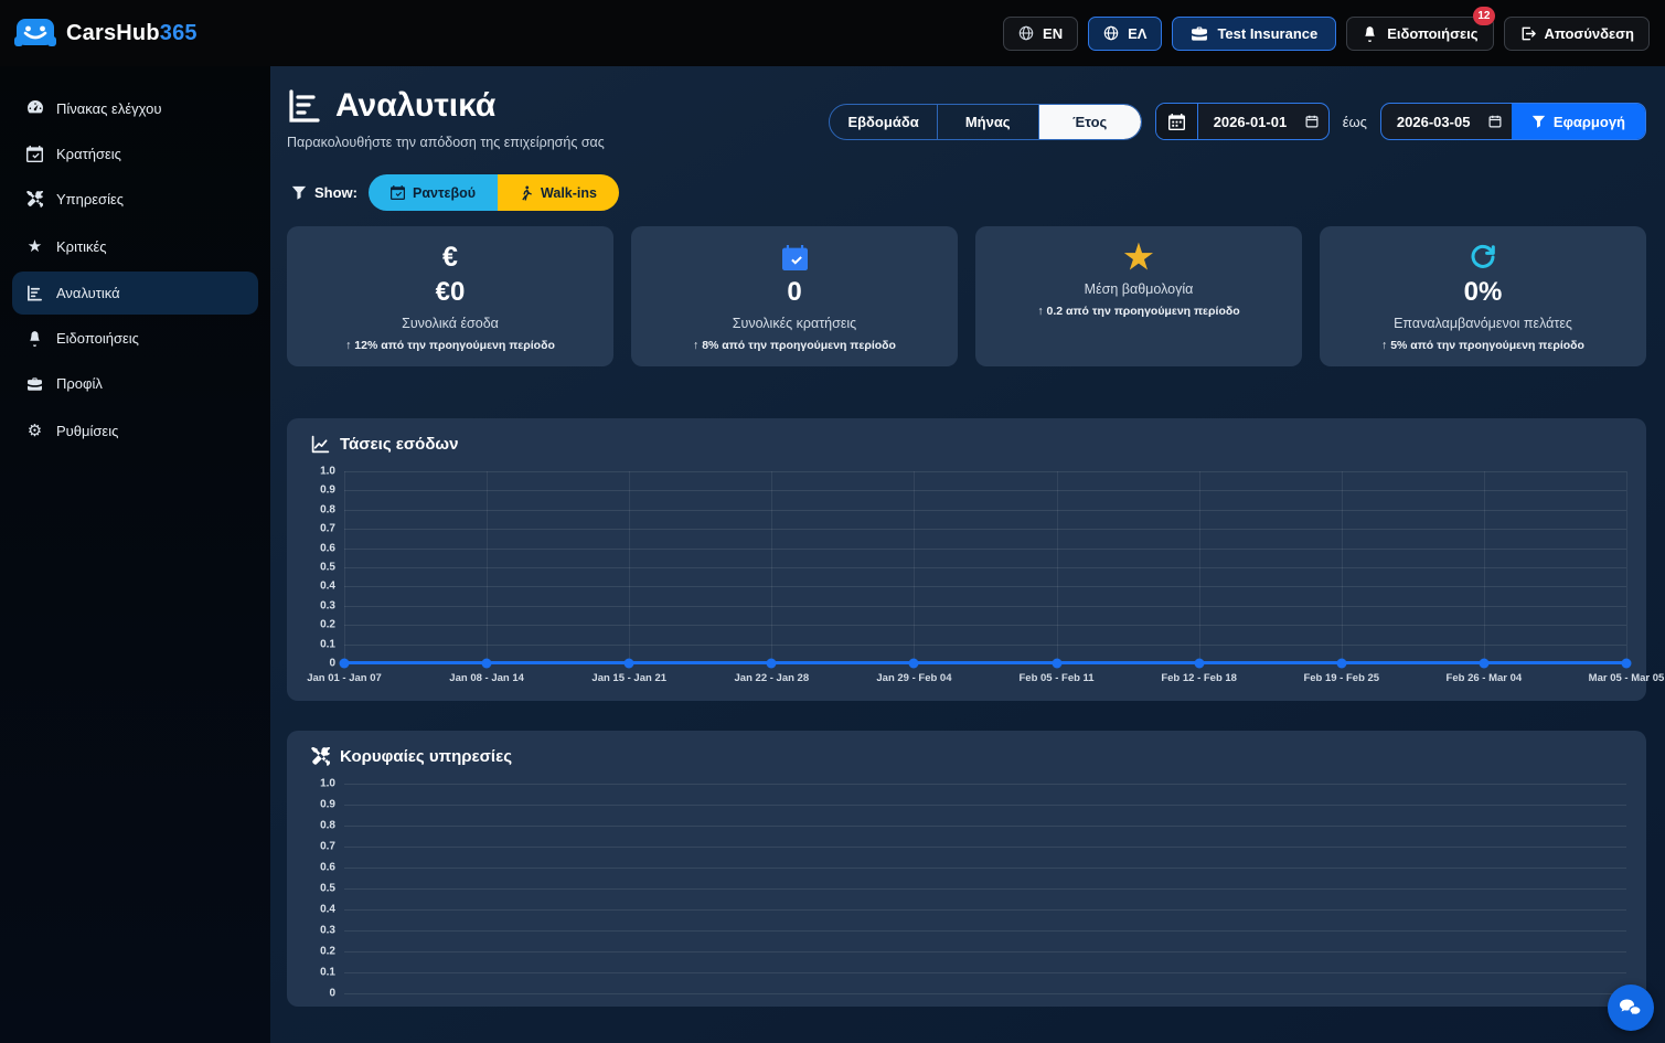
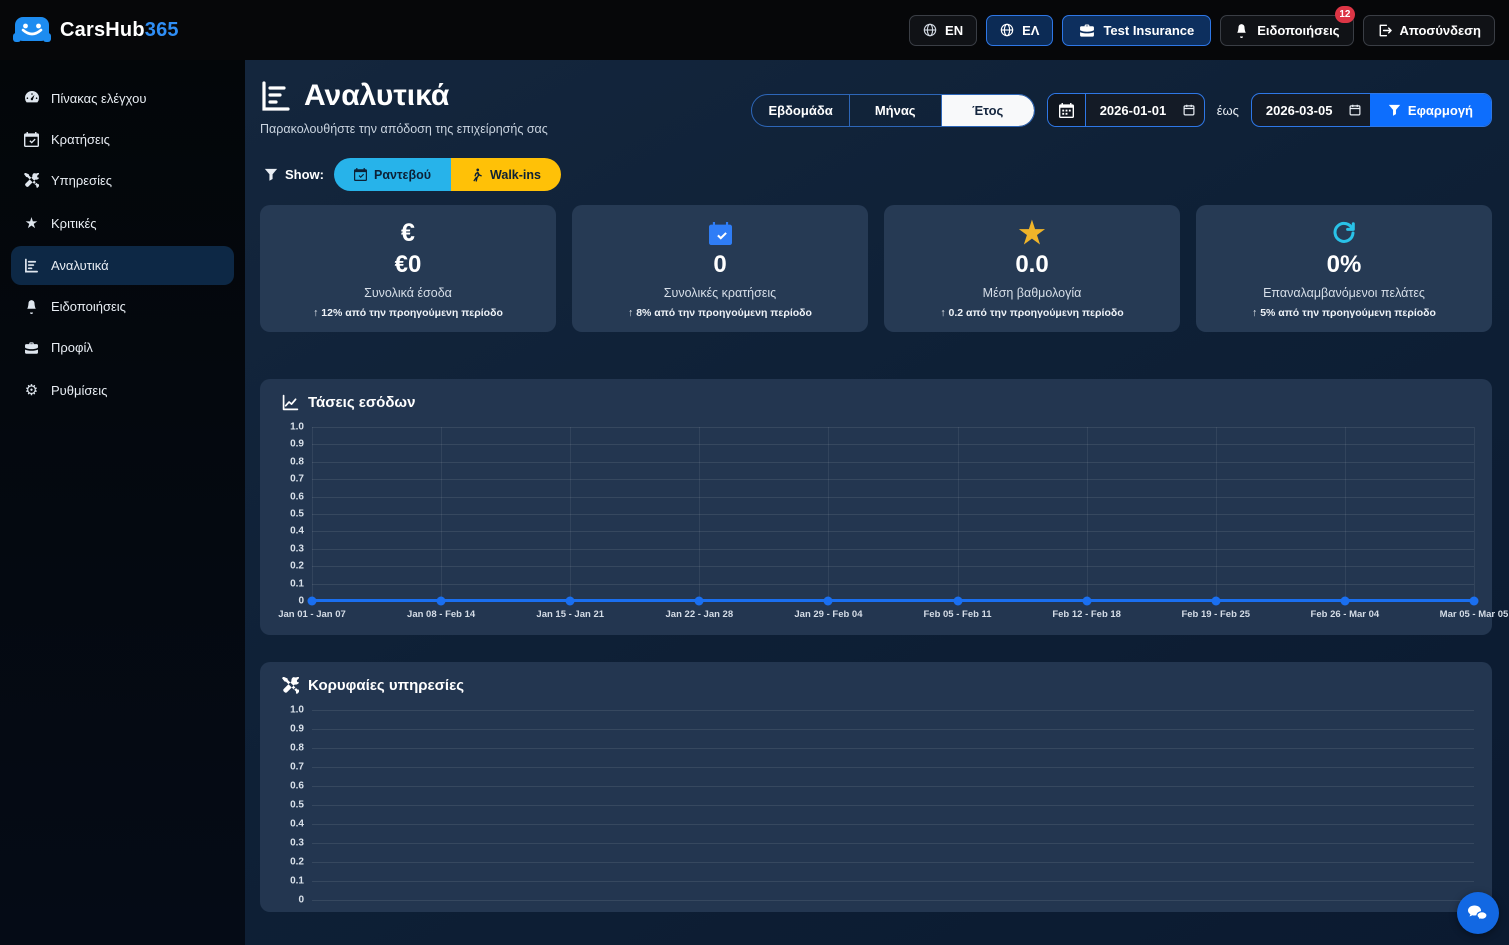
  CarsHub365
  EN
  ΕΛ
  Test Insurance
  Ειδοποιήσεις
  12
  Αποσύνδεση
  Πίνακας ελέγχου
  Κρατήσεις
  Υπηρεσίες
  ★
  Κριτικές
  Αναλυτικά
  Ειδοποιήσεις
  Προφίλ
  ⚙
  Ρυθμίσεις
  Αναλυτικά
  Παρακολουθήστε την απόδοση της επιχείρησής σας
  Εβδομάδα
  Μήνας
  Έτος
  2026-01-01
  έως
  2026-03-05
  Εφαρμογή
  Show:
  Ραντεβού
  Walk-ins
  €
  €0
  Συνολικά έσοδα
  ↑ 12% από την προηγούμενη περίοδο
  0
  Συνολικές κρατήσεις
  ↑ 8% από την προηγούμενη περίοδο
  ★
+ 0.0
  Μέση βαθμολογία
  ↑ 0.2 από την προηγούμενη περίοδο
  0%
  Επαναλαμβανόμενοι πελάτες
  ↑ 5% από την προηγούμενη περίοδο
  Τάσεις εσόδων
  1.0
  0.9
  0.8
  0.7
  0.6
  0.5
  0.4
  0.3
  0.2
  0.1
  0
  Jan 01 - Jan 07
- Jan 08 - Jan 14
+ Jan 08 - Feb 14
  Jan 15 - Jan 21
  Jan 22 - Jan 28
  Jan 29 - Feb 04
  Feb 05 - Feb 11
  Feb 12 - Feb 18
  Feb 19 - Feb 25
  Feb 26 - Mar 04
  Mar 05 - Mar 05
  Κορυφαίες υπηρεσίες
  1.0
  0.9
  0.8
  0.7
  0.6
  0.5
  0.4
  0.3
  0.2
  0.1
  0
